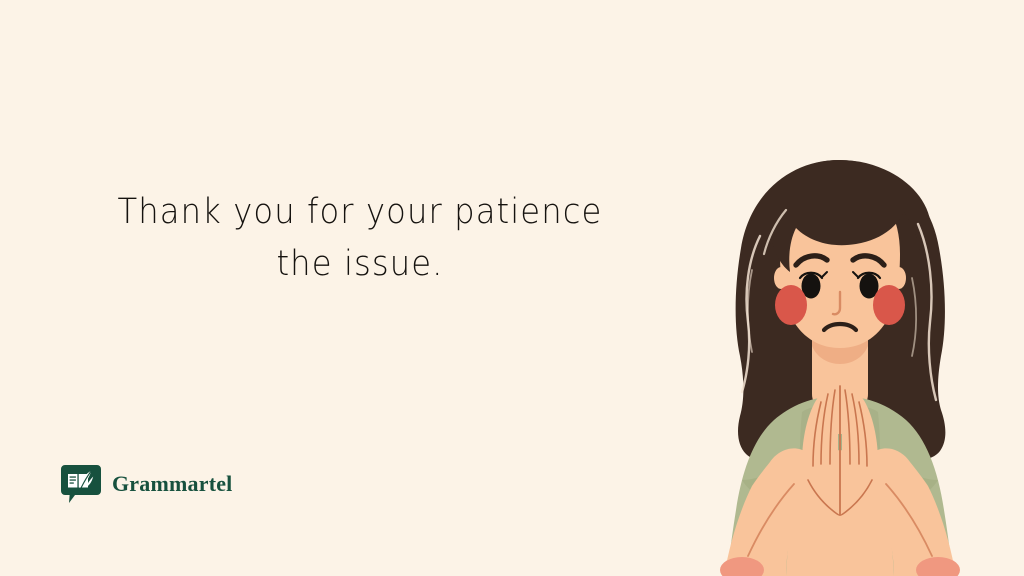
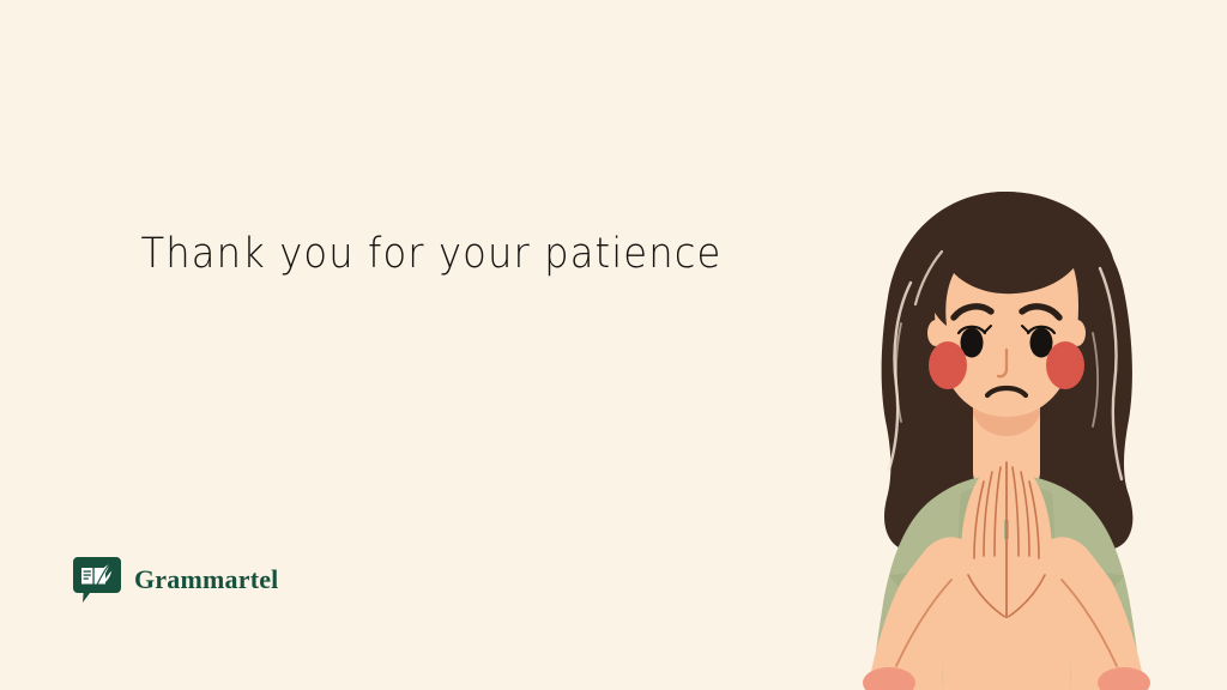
  Thank you for your patience
- the issue.
  Grammartel
